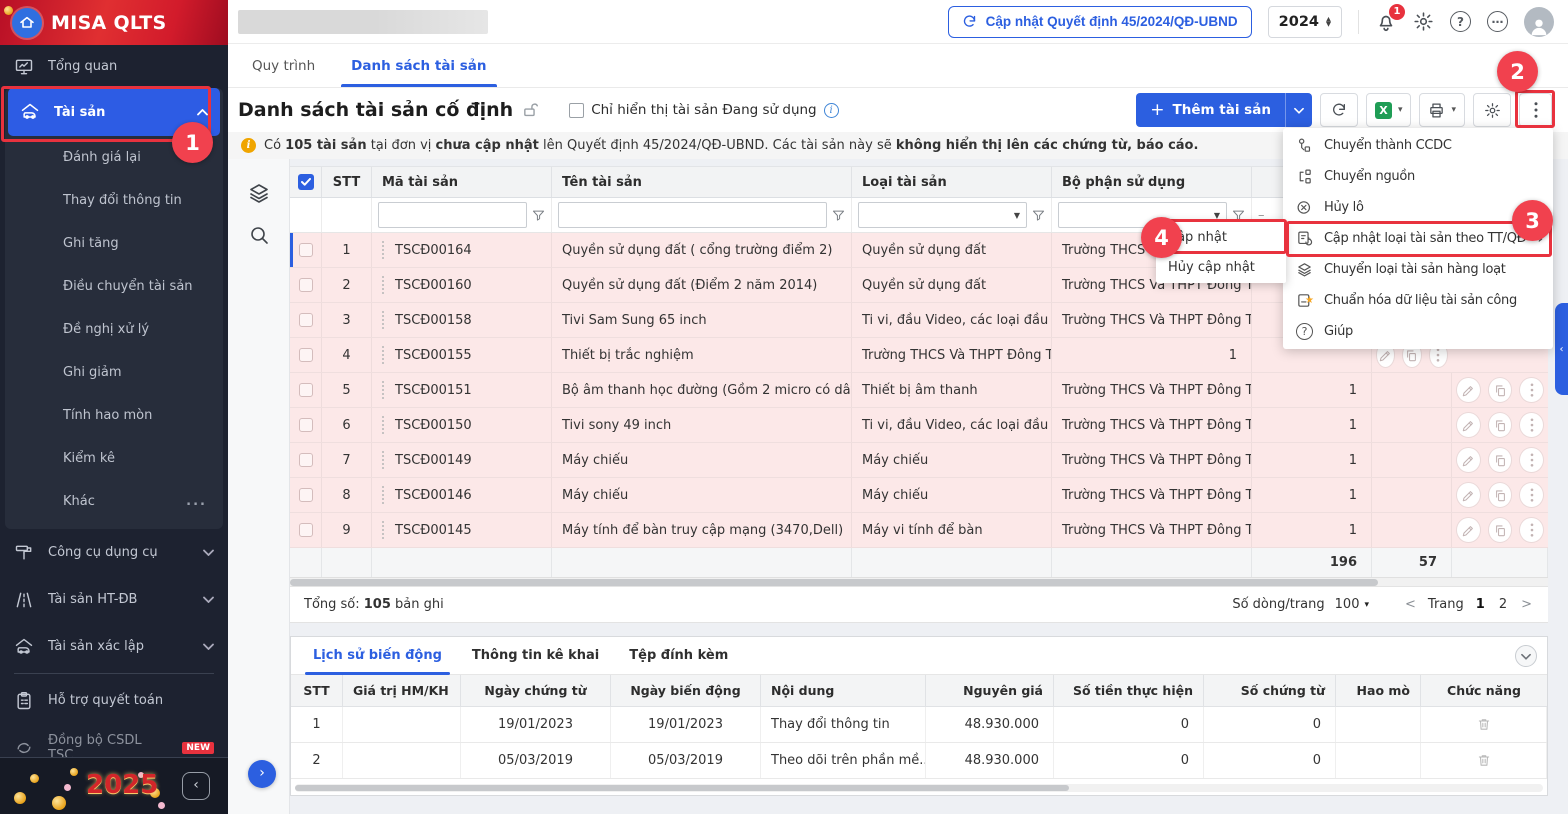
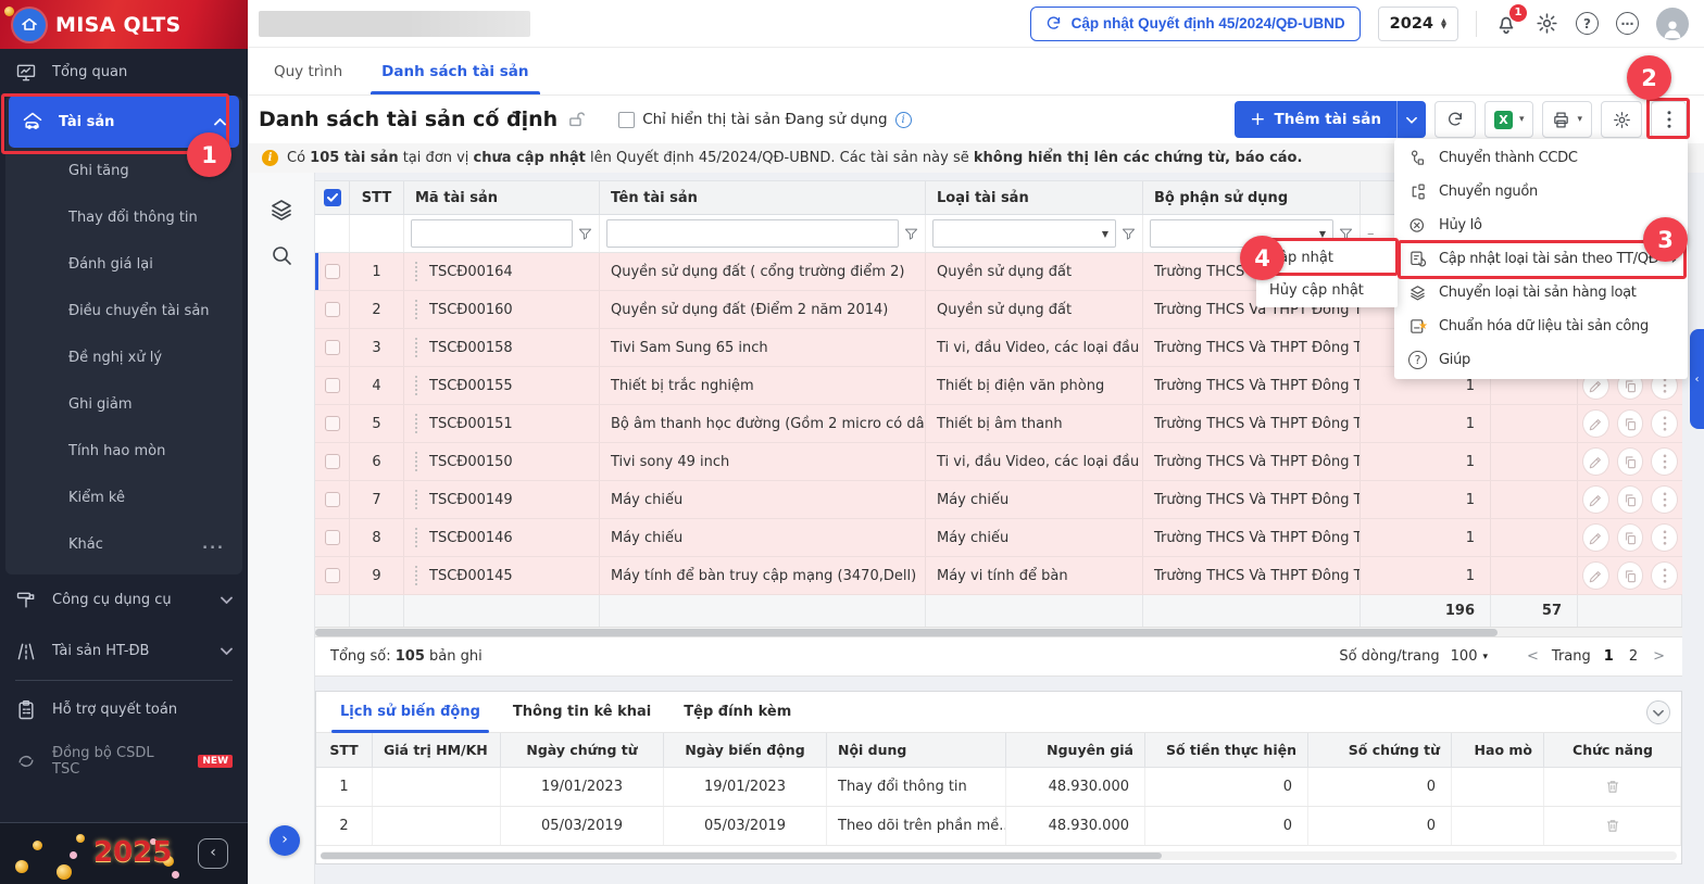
  MISA QLTS
  Tổng quan
  Tài sản
- Đánh giá lại
+ Ghi tăng
  Thay đổi thông tin
- Ghi tăng
+ Đánh giá lại
  Điều chuyển tài sản
  Đề nghị xử lý
  Ghi giảm
  Tính hao mòn
  Kiểm kê
  Khác
  ...
  Công cụ dụng cụ
  Tài sản HT-ĐB
- Tài sản xác lập
  Hỗ trợ quyết toán
  Đồng bộ CSDL TSC
  NEW
  2025
  Cập nhật Quyết định 45/2024/QĐ-UBND
  2024
  ▲
  ▼
  1
  ?
  ⋯
  Quy trình
  Danh sách tài sản
  Danh sách tài sản cố định
  Chỉ hiển thị tài sản Đang sử dụng
  +
  Thêm tài sản
  X
  Có 105 tài sản tại đơn vị chưa cập nhật lên Quyết định 45/2024/QĐ-UBND. Các tài sản này sẽ không hiển thị lên các chứng từ, báo cáo.
  STT
  Mã tài sản
  Tên tài sản
  Loại tài sản
  Bộ phận sử dụng
  ▼
  ▼
  –
  1
  TSCĐ00164
  Quyền sử dụng đất ( cổng trường điểm 2)
  Quyền sử dụng đất
  2
  TSCĐ00160
  Quyền sử dụng đất (Điểm 2 năm 2014)
  Quyền sử dụng đất
  Trường THCS Và THPT Đông T
  3
  TSCĐ00158
  Tivi Sam Sung 65 inch
  Ti vi, đầu Video, các loại đầu
  Trường THCS Và THPT Đông T
  4
  TSCĐ00155
  Thiết bị trắc nghiệm
+ Thiết bị điện văn phòng
  Trường THCS Và THPT Đông T
  1
  5
  TSCĐ00151
  Bộ âm thanh học đường (Gồm 2 micro có dâ
  Thiết bị âm thanh
  Trường THCS Và THPT Đông T
  1
  6
  TSCĐ00150
  Tivi sony 49 inch
  Ti vi, đầu Video, các loại đầu
  Trường THCS Và THPT Đông T
  1
  7
  TSCĐ00149
  Máy chiếu
  Máy chiếu
  Trường THCS Và THPT Đông T
  1
  8
  TSCĐ00146
  Máy chiếu
  Máy chiếu
  Trường THCS Và THPT Đông T
  1
  9
  TSCĐ00145
  Máy tính để bàn truy cập mạng (3470,Dell)
  Máy vi tính để bàn
  Trường THCS Và THPT Đông T
  1
  196
  57
  Tổng số: 105 bản ghi
  Số dòng/trang
  100
  <
  Trang
  1
  2
  >
  Lịch sử biến động
  Thông tin kê khai
  Tệp đính kèm
  STT
  Giá trị HM/KH
  Ngày chứng từ
  Ngày biến động
  Nội dung
  Nguyên giá
  Số tiền thực hiện
  Số chứng từ
  Hao mò
  Chức năng
  1
  19/01/2023
  19/01/2023
  Thay đổi thông tin
  48.930.000
  0
  0
  2
  05/03/2019
  05/03/2019
  Theo dõi trên phần mề..
  48.930.000
  0
  0
  Chuyển thành CCDC
  Chuyển nguồn
  Hủy lô
  Cập nhật loại tài sản theo TT/QĐ
  Chuyển loại tài sản hàng loạt
  ★
  Chuẩn hóa dữ liệu tài sản công
  ?
  Giúp
  p nhật
  Hủy cập nhật
  1
  2
  3
  4
